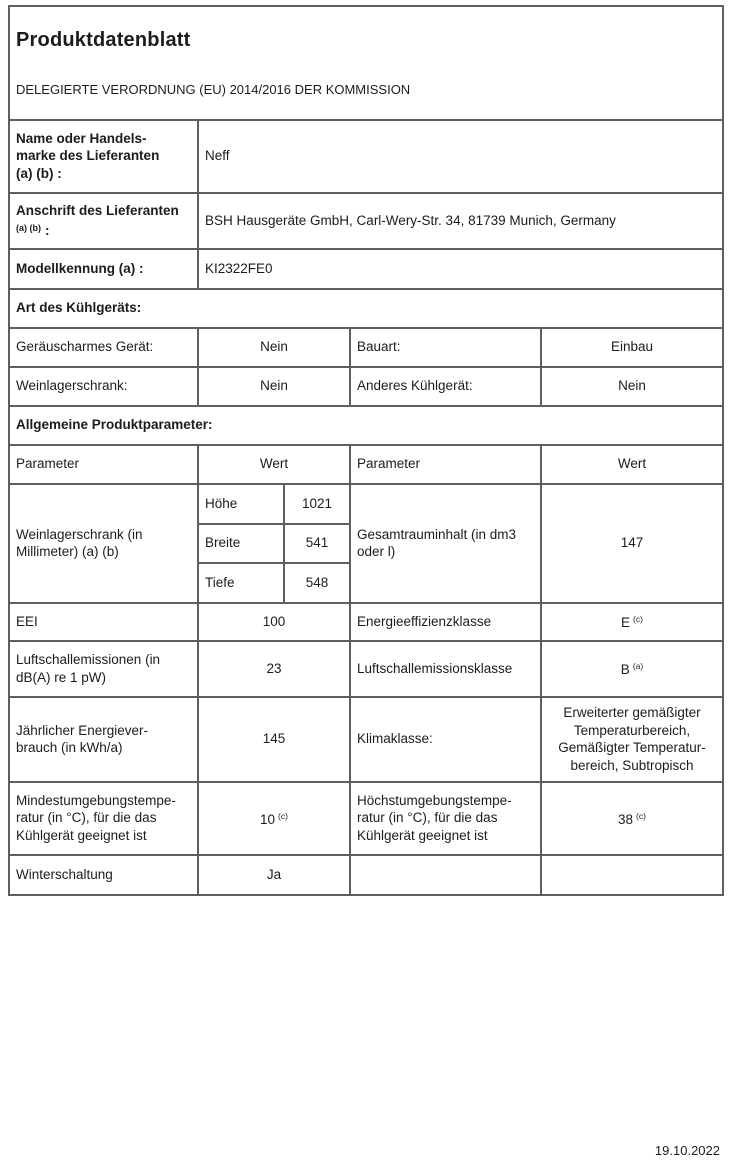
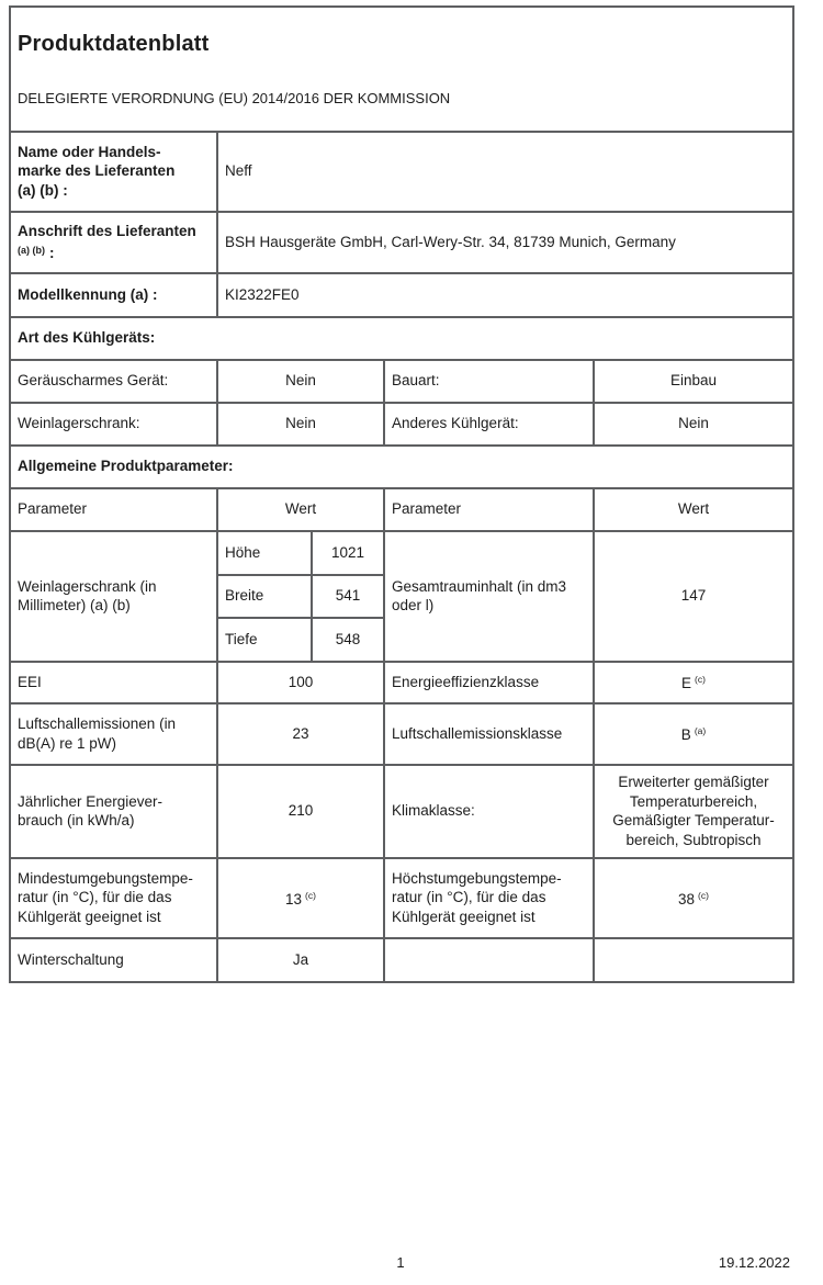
  Produktdatenblatt DELEGIERTE VERORDNUNG (EU) 2014/2016 DER KOMMISSION
  Name oder Handels- marke des Lieferanten (a) (b) :	Neff
  Anschrift des Lieferanten (a) (b) :	BSH Hausgeräte GmbH, Carl-Wery-Str. 34, 81739 Munich, Germany
  Modellkennung (a) :	KI2322FE0
  Art des Kühlgeräts:
  Geräuscharmes Gerät:	Nein	Bauart:	Einbau
  Weinlagerschrank:	Nein	Anderes Kühlgerät:	Nein
  Allgemeine Produktparameter:
  Parameter	Wert	Parameter	Wert
  Weinlagerschrank (in Millimeter) (a) (b)	Höhe	1021	Gesamtrauminhalt (in dm3 oder l)	147
  Breite	541
  Tiefe	548
  EEI	100	Energieeffizienzklasse	E (c)
  Luftschallemissionen (in dB(A) re 1 pW)	23	Luftschallemissionsklasse	B (a)
- Jährlicher Energiever- brauch (in kWh/a)	145	Klimaklasse:	Erweiterter gemäßigter Temperaturbereich, Gemäßigter Temperatur- bereich, Subtropisch
+ Jährlicher Energiever- brauch (in kWh/a)	210	Klimaklasse:	Erweiterter gemäßigter Temperaturbereich, Gemäßigter Temperatur- bereich, Subtropisch
- Mindestumgebungstempe- ratur (in °C), für die das Kühlgerät geeignet ist	10 (c)	Höchstumgebungstempe- ratur (in °C), für die das Kühlgerät geeignet ist	38 (c)
+ Mindestumgebungstempe- ratur (in °C), für die das Kühlgerät geeignet ist	13 (c)	Höchstumgebungstempe- ratur (in °C), für die das Kühlgerät geeignet ist	38 (c)
  Winterschaltung	Ja
+ 1
- 19.10.2022
+ 19.12.2022
